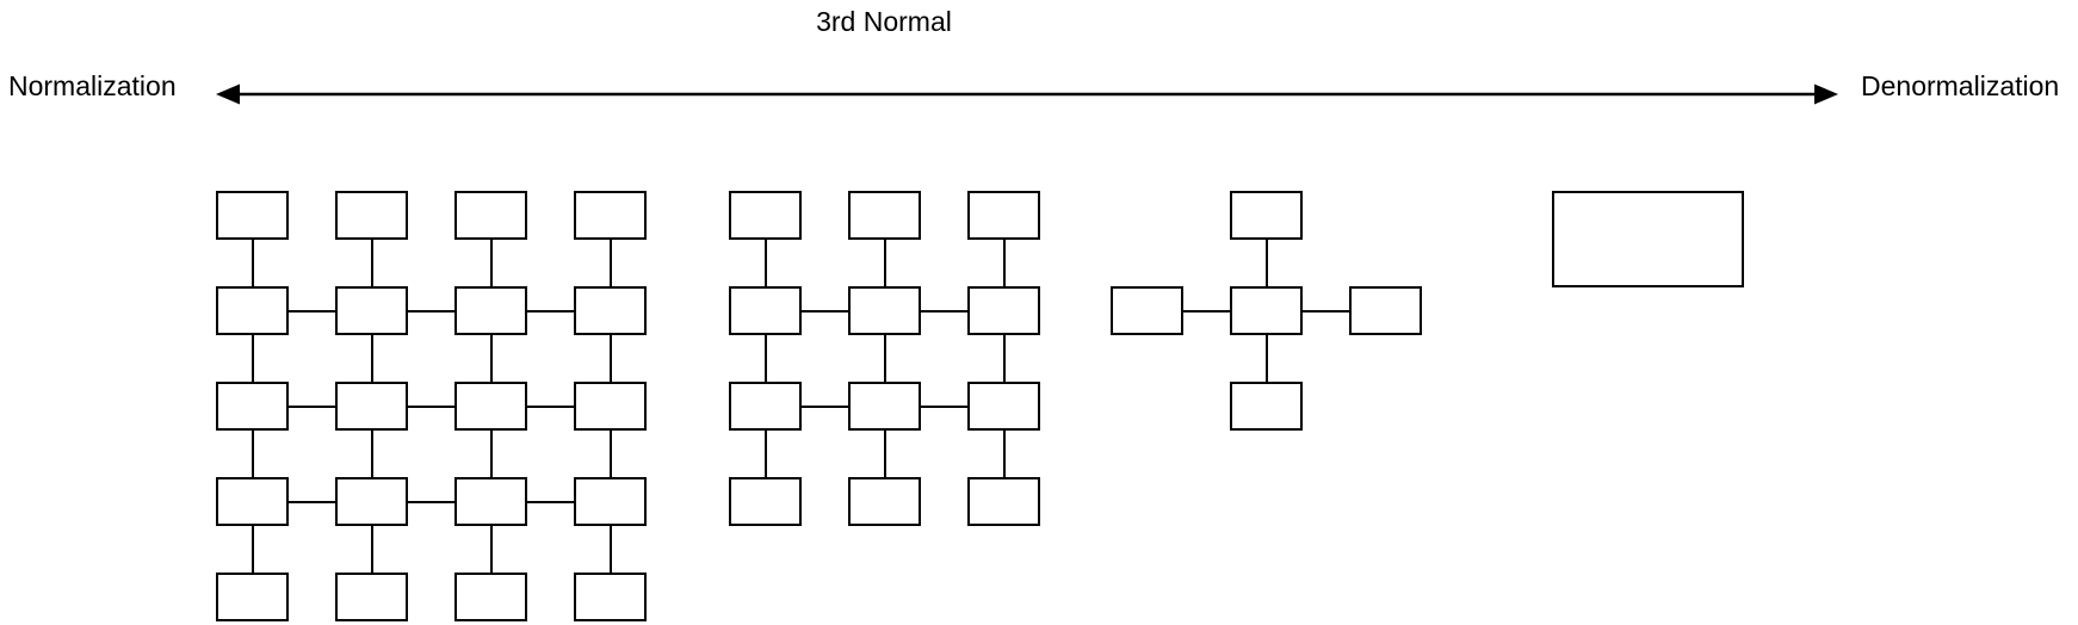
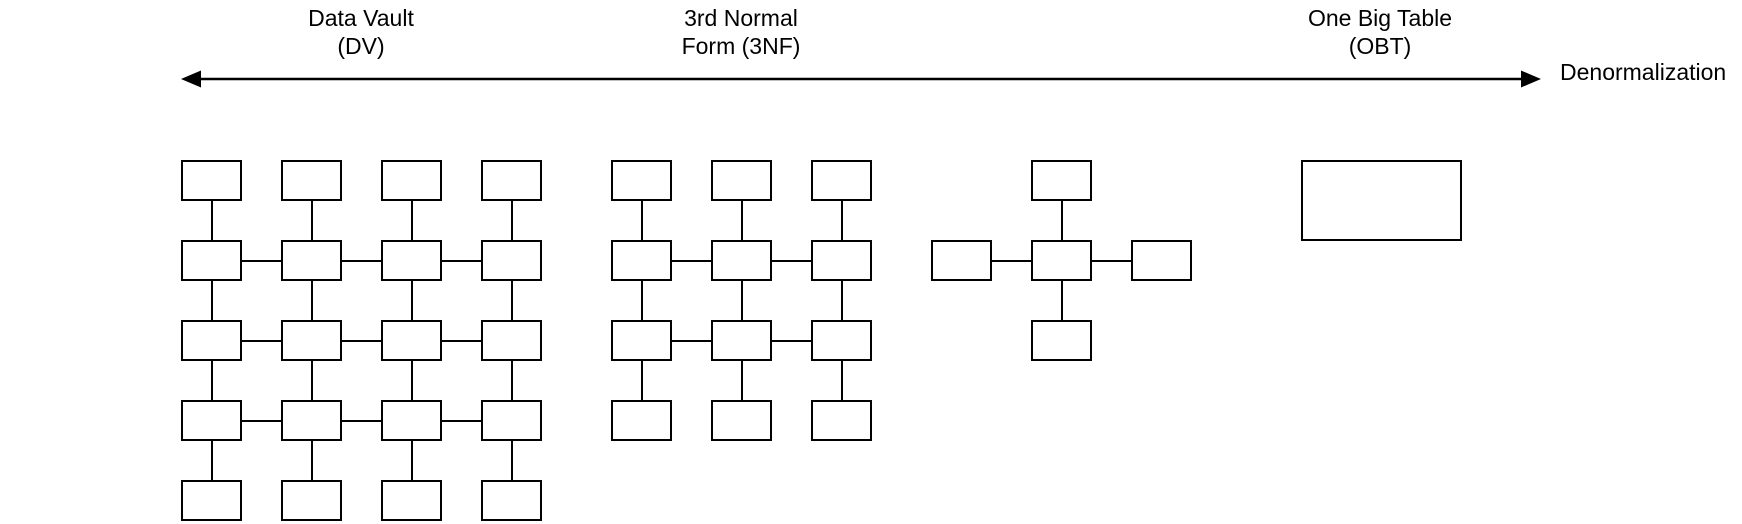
- Normalization
  Denormalization
+ Data Vault
+ (DV)
  3rd Normal
+ Form (3NF)
+ One Big Table
+ (OBT)
